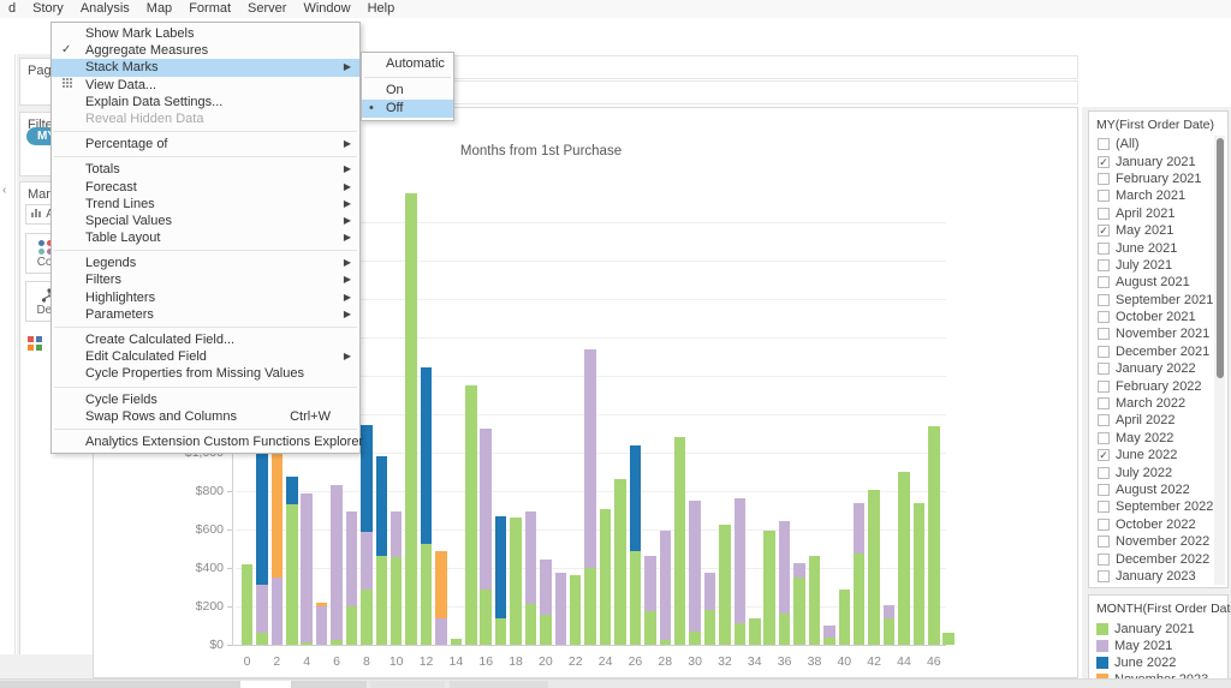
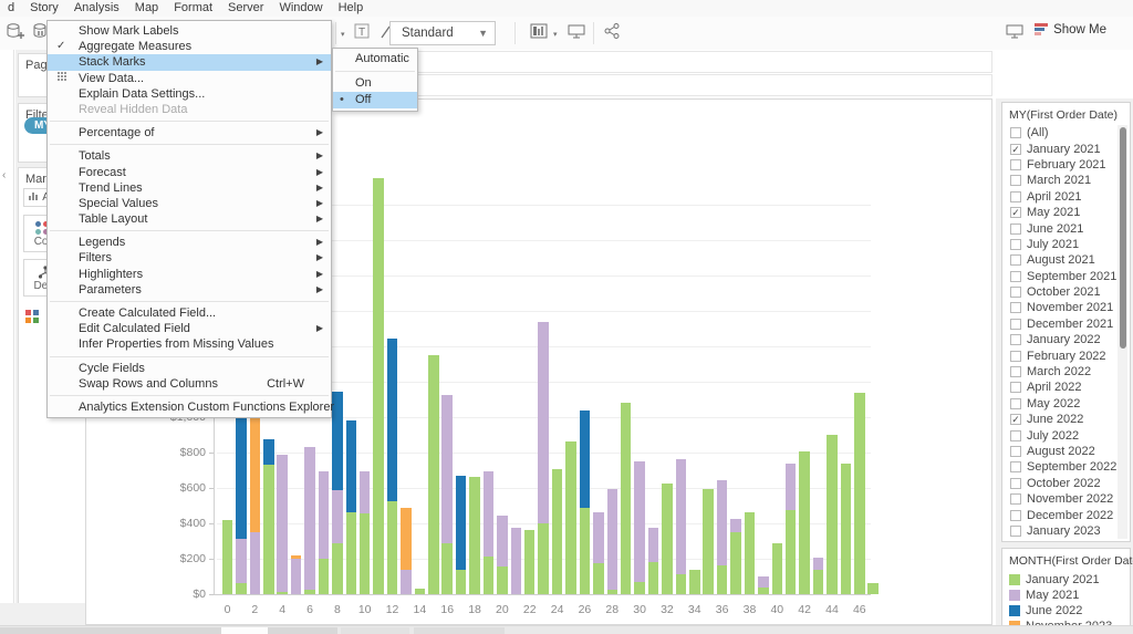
  d
  Story
  Analysis
  Map
  Format
  Server
  Window
  Help
+ T
+ Standard
+ ▼
+ Show Me
  ‹
  Pag
  Filte
  Mar
- Months from 1st Purchase
  $0
  $200
  $400
  $600
  $800
  0
  2
  4
  6
  8
  10
  12
  14
  16
  18
  20
  22
  24
  26
  28
  30
  32
  34
  36
  38
  40
  42
  44
  46
  MY(First Order Date)
  (All)
  ✓
  January 2021
  February 2021
  March 2021
  April 2021
  ✓
  May 2021
  June 2021
  July 2021
  August 2021
  September 2021
  October 2021
  November 2021
  December 2021
  January 2022
  February 2022
  March 2022
  April 2022
  May 2022
  ✓
  June 2022
  July 2022
  August 2022
  September 2022
  October 2022
  November 2022
  December 2022
  January 2023
  MONTH(First Order Dat
  January 2021
  May 2021
  June 2022
  Show Mark Labels
  Aggregate Measures
  ✓
  Stack Marks
  ▶
  View Data...
  Explain Data Settings...
  Reveal Hidden Data
  Percentage of
  ▶
  Totals
  ▶
  Forecast
  ▶
  Trend Lines
  ▶
  Special Values
  ▶
  Table Layout
  ▶
  Legends
  ▶
  Filters
  ▶
  Highlighters
  ▶
  Parameters
  ▶
  Create Calculated Field...
  Edit Calculated Field
  ▶
- Cycle Properties from Missing Values
+ Infer Properties from Missing Values
  Cycle Fields
  Swap Rows and Columns
  Ctrl+W
  Analytics Extension Custom Functions Explorer
  Automatic
  On
  Off
  •
